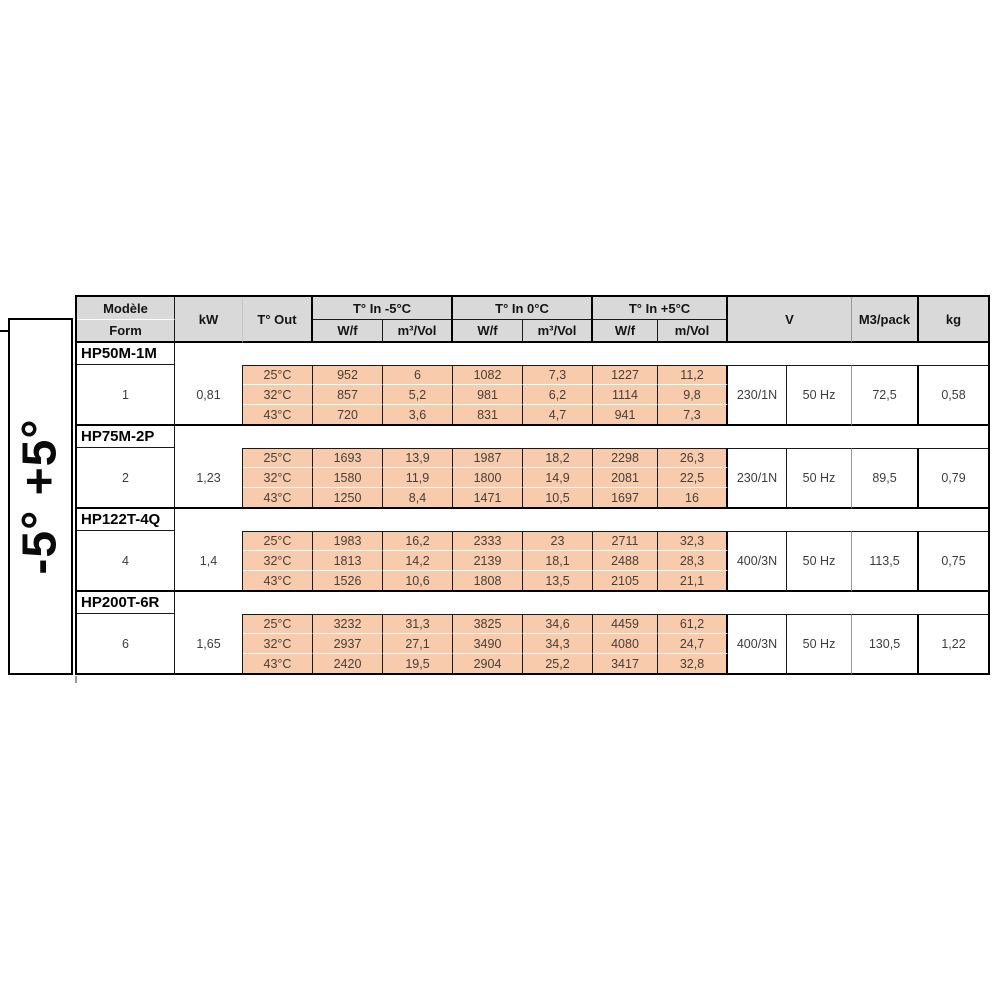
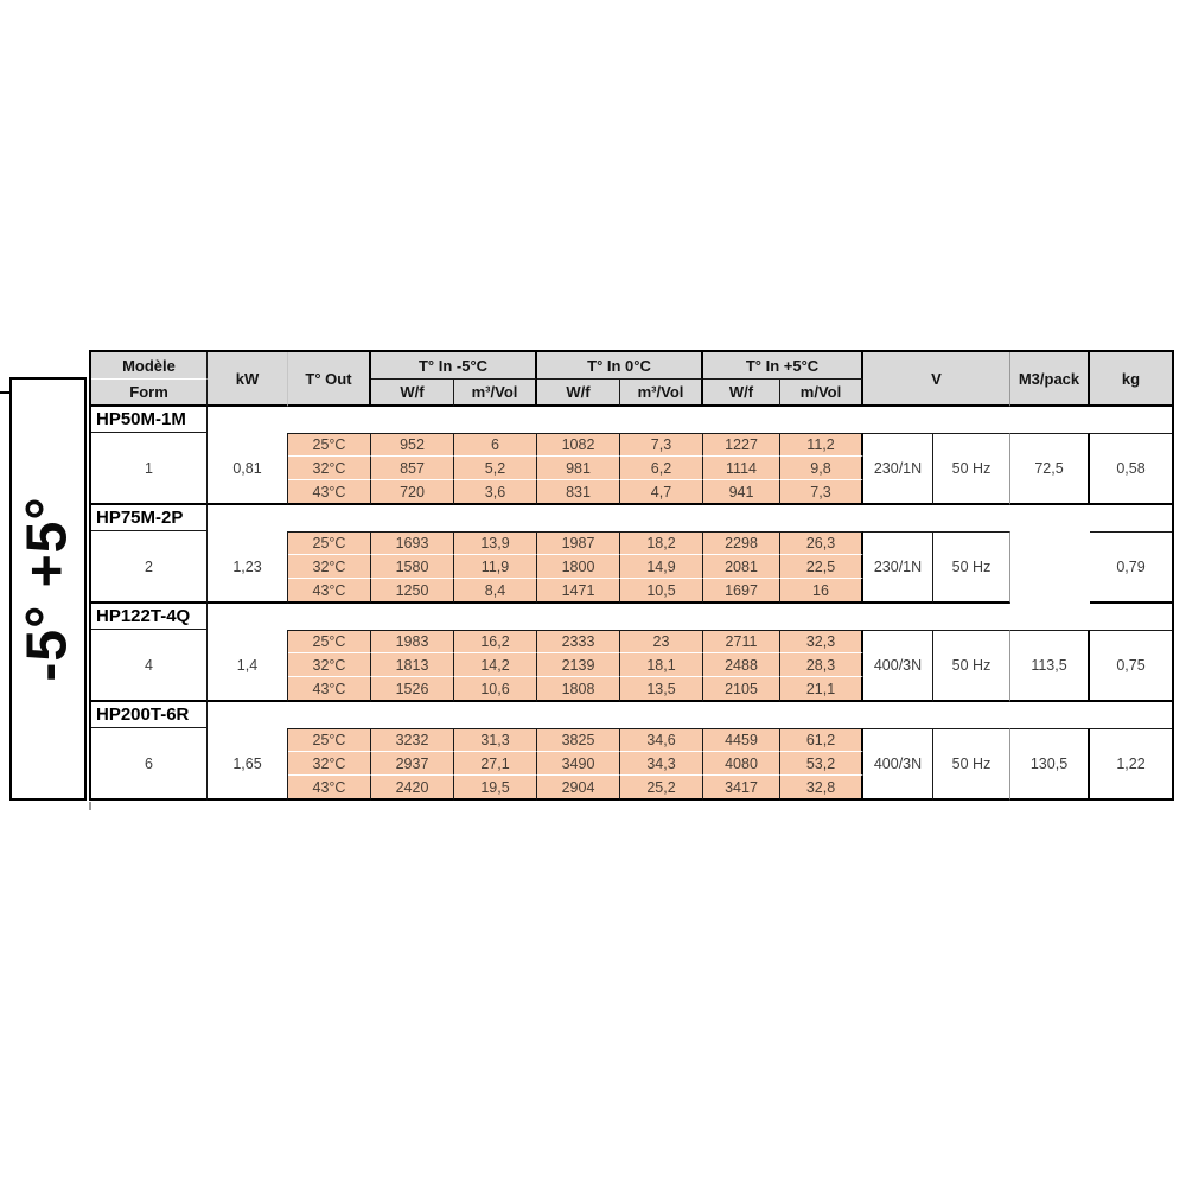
  Modèle
  kW
  T° Out
  T° In -5°C
  T° In 0°C
  T° In +5°C
  V
  M3/pack
  kg
  Form
  W/f
  m³/Vol
  W/f
  m³/Vol
  W/f
  m/Vol
  HP50M-1M
  1
  0,81
  25°C
  952
  6
  1082
  7,3
  1227
  11,2
  32°C
  857
  5,2
  981
  6,2
  1114
  9,8
  43°C
  720
  3,6
  831
  4,7
  941
  7,3
  230/1N
  50 Hz
  72,5
  0,58
  HP75M-2P
  2
  1,23
  25°C
  1693
  13,9
  1987
  18,2
  2298
  26,3
  32°C
  1580
  11,9
  1800
  14,9
  2081
  22,5
  43°C
  1250
  8,4
  1471
  10,5
  1697
  16
  230/1N
  50 Hz
- 89,5
  0,79
  HP122T-4Q
  4
  1,4
  25°C
  1983
  16,2
  2333
  23
  2711
  32,3
  32°C
  1813
  14,2
  2139
  18,1
  2488
  28,3
  43°C
  1526
  10,6
  1808
  13,5
  2105
  21,1
  400/3N
  50 Hz
  113,5
  0,75
  HP200T-6R
  6
  1,65
  25°C
  3232
  31,3
  3825
  34,6
  4459
  61,2
  32°C
  2937
  27,1
  3490
  34,3
  4080
- 24,7
+ 53,2
  43°C
  2420
  19,5
  2904
  25,2
  3417
  32,8
  400/3N
  50 Hz
  130,5
  1,22
